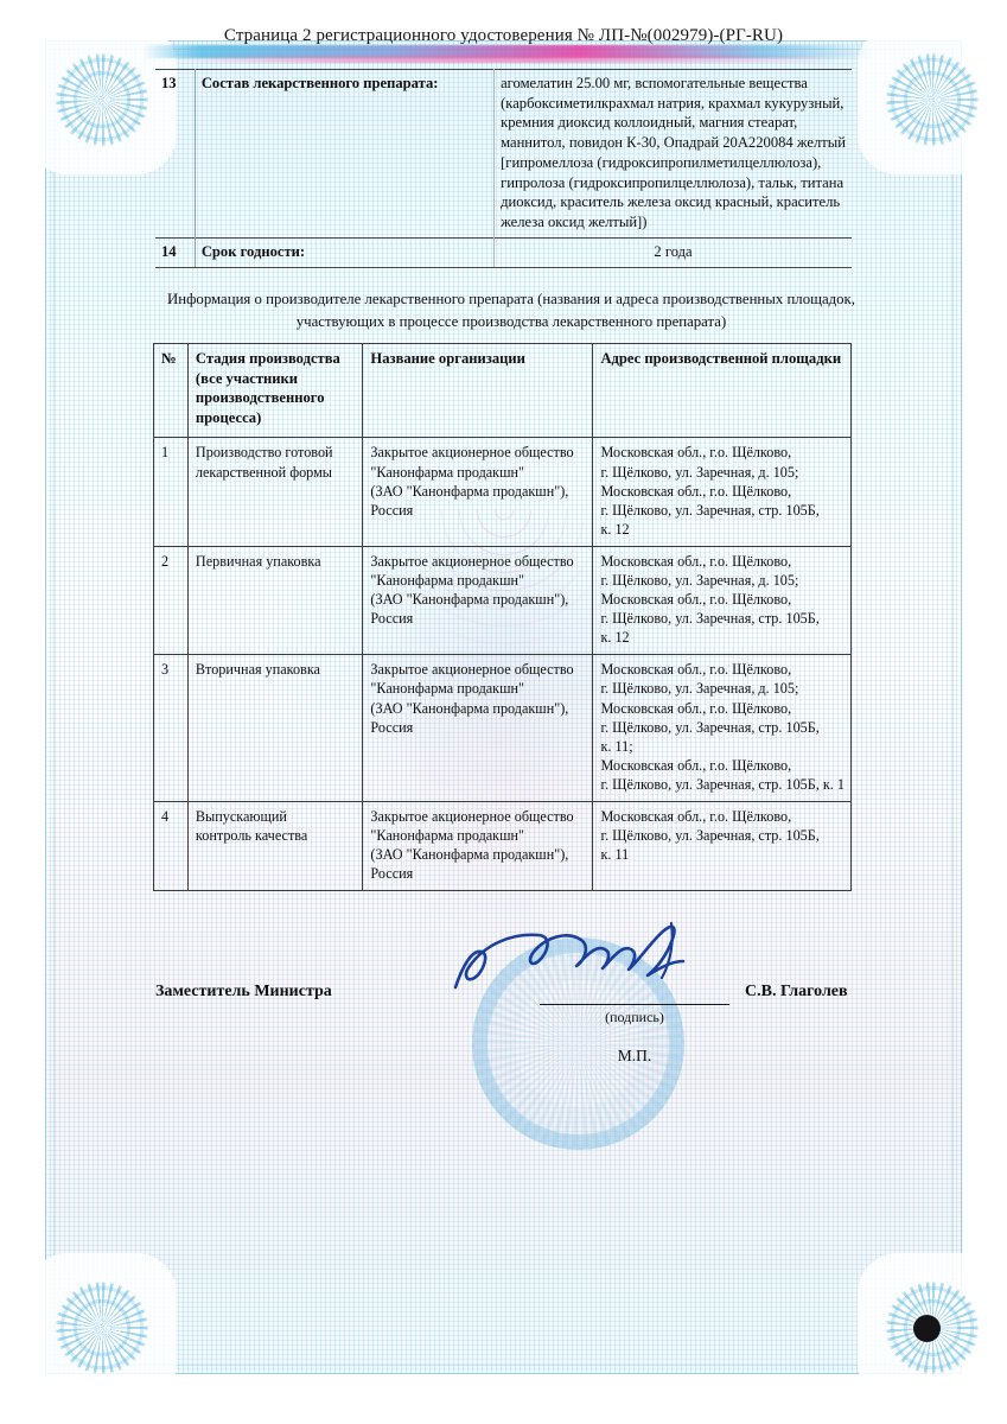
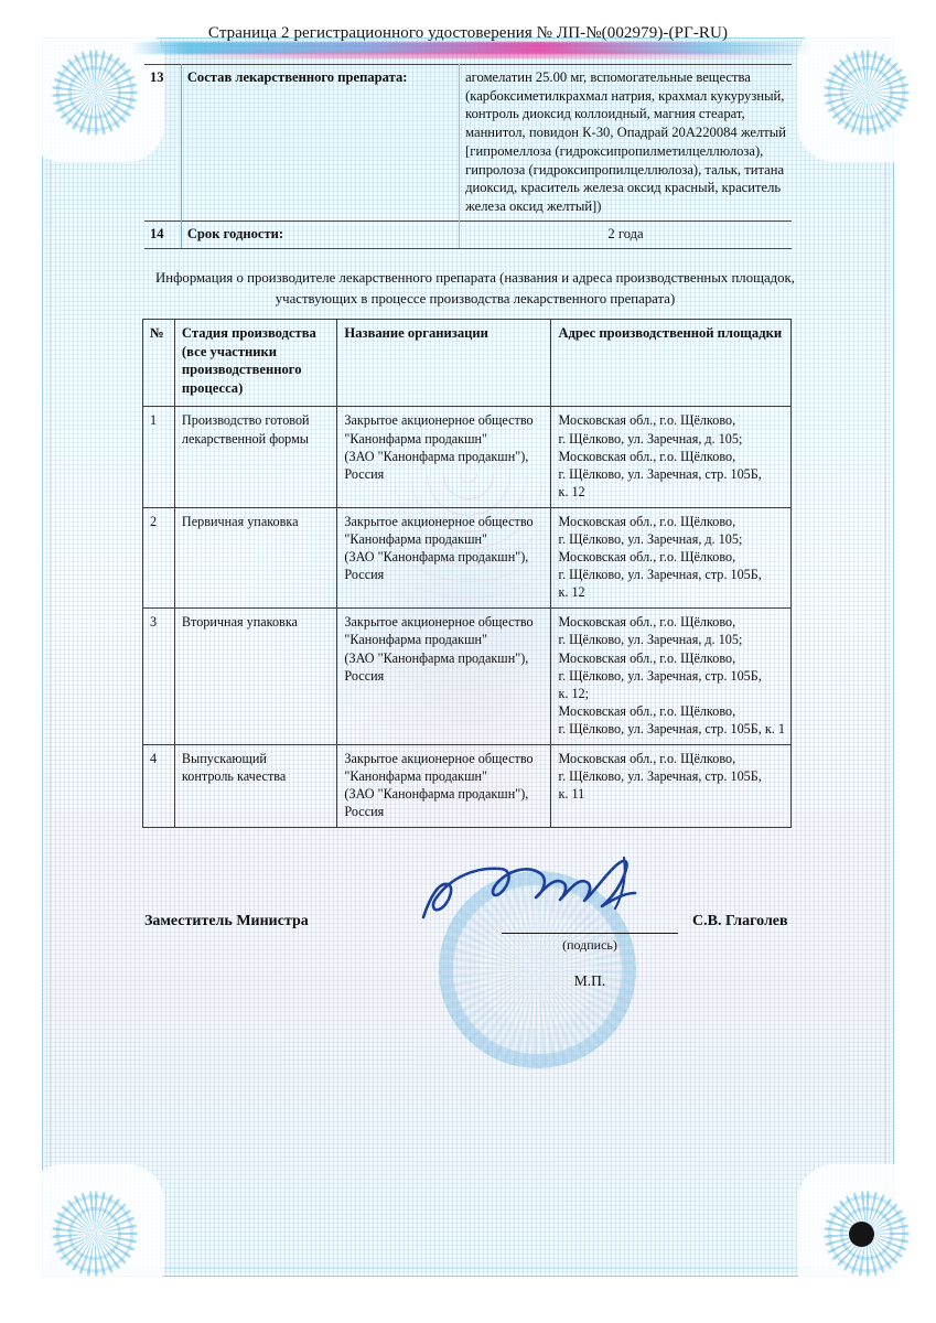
  Страница 2 регистрационного удостоверения № ЛП-№(002979)-(РГ-RU)
- 13	Состав лекарственного препарата:	агомелатин 25.00 мг, вспомогательные вещества(карбоксиметилкрахмал натрия, крахмал кукурузный,кремния диоксид коллоидный, магния стеарат,маннитол, повидон К-30, Опадрай 20А220084 желтый[гипромеллоза (гидроксипропилметилцеллюлоза),гипролоза (гидроксипропилцеллюлоза), тальк, титанадиоксид, краситель железа оксид красный, красительжелеза оксид желтый])
+ 13	Состав лекарственного препарата:	агомелатин 25.00 мг, вспомогательные вещества(карбоксиметилкрахмал натрия, крахмал кукурузный,контроль диоксид коллоидный, магния стеарат,маннитол, повидон К-30, Опадрай 20А220084 желтый[гипромеллоза (гидроксипропилметилцеллюлоза),гипролоза (гидроксипропилцеллюлоза), тальк, титанадиоксид, краситель железа оксид красный, красительжелеза оксид желтый])
  14	Срок годности:	2 года
  Информация о производителе лекарственного препарата (названия и адреса производственных площадок,
  участвующих в процессе производства лекарственного препарата)
  №	Стадия производства(все участникипроизводственногопроцесса)	Название организации	Адрес производственной площадки
  1	Производство готовойлекарственной формы	Закрытое акционерное общество"Канонфарма продакшн"(ЗАО "Канонфарма продакшн"),Россия	Московская обл., г.о. Щёлково,г. Щёлково, ул. Заречная, д. 105;Московская обл., г.о. Щёлково,г. Щёлково, ул. Заречная, стр. 105Б,к. 12
  2	Первичная упаковка	Закрытое акционерное общество"Канонфарма продакшн"(ЗАО "Канонфарма продакшн"),Россия	Московская обл., г.о. Щёлково,г. Щёлково, ул. Заречная, д. 105;Московская обл., г.о. Щёлково,г. Щёлково, ул. Заречная, стр. 105Б,к. 12
- 3	Вторичная упаковка	Закрытое акционерное общество"Канонфарма продакшн"(ЗАО "Канонфарма продакшн"),Россия	Московская обл., г.о. Щёлково,г. Щёлково, ул. Заречная, д. 105;Московская обл., г.о. Щёлково,г. Щёлково, ул. Заречная, стр. 105Б,к. 11;Московская обл., г.о. Щёлково,г. Щёлково, ул. Заречная, стр. 105Б, к. 1
+ 3	Вторичная упаковка	Закрытое акционерное общество"Канонфарма продакшн"(ЗАО "Канонфарма продакшн"),Россия	Московская обл., г.о. Щёлково,г. Щёлково, ул. Заречная, д. 105;Московская обл., г.о. Щёлково,г. Щёлково, ул. Заречная, стр. 105Б,к. 12;Московская обл., г.о. Щёлково,г. Щёлково, ул. Заречная, стр. 105Б, к. 1
  4	Выпускающийконтроль качества	Закрытое акционерное общество"Канонфарма продакшн"(ЗАО "Канонфарма продакшн"),Россия	Московская обл., г.о. Щёлково,г. Щёлково, ул. Заречная, стр. 105Б,к. 11
  Заместитель Министра
  (подпись)
  М.П.
  С.В. Глаголев
